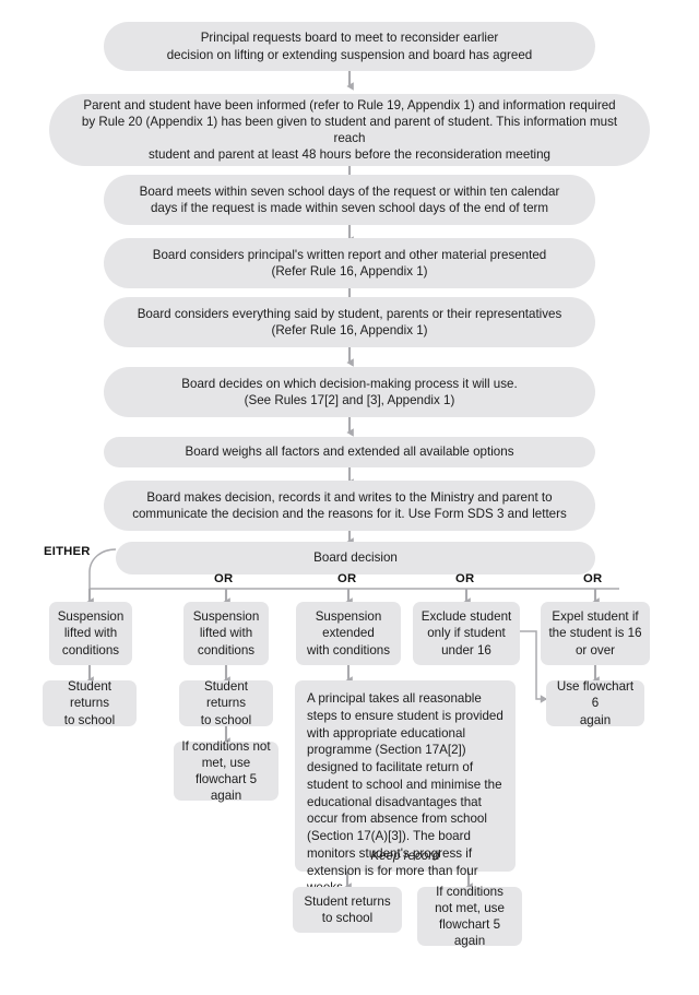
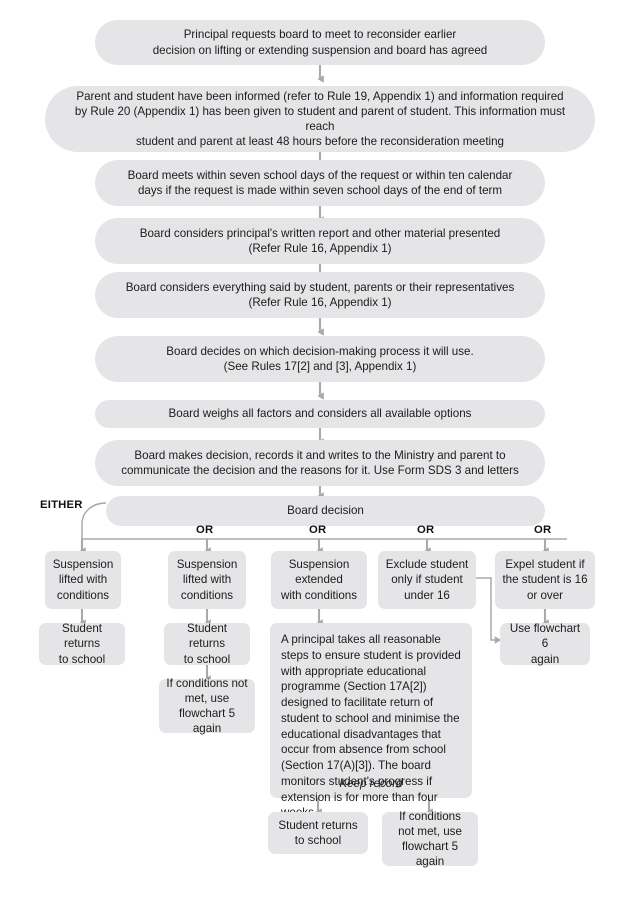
  Principal requests board to meet to reconsider earlier
  decision on lifting or extending suspension and board has agreed
  Parent and student have been informed (refer to Rule 19, Appendix 1) and information required
  by Rule 20 (Appendix 1) has been given to student and parent of student. This information must reach
  student and parent at least 48 hours before the reconsideration meeting
  Board meets within seven school days of the request or within ten calendar
  days if the request is made within seven school days of the end of term
  Board considers principal's written report and other material presented
  (Refer Rule 16, Appendix 1)
  Board considers everything said by student, parents or their representatives
  (Refer Rule 16, Appendix 1)
  Board decides on which decision-making process it will use.
  (See Rules 17[2] and [3], Appendix 1)
- Board weighs all factors and extended all available options
+ Board weighs all factors and considers all available options
  Board makes decision, records it and writes to the Ministry and parent to
  communicate the decision and the reasons for it. Use Form SDS 3 and letters
  Board decision
  EITHER
  OR
  OR
  OR
  OR
  Suspension
  lifted with
  conditions
  Suspension
  lifted with
  conditions
  Suspension
  extended
  with conditions
  Exclude student
  only if student
  under 16
  Expel student if
  the student is 16
  or over
  Student returns
  to school
  Student returns
  to school
  If conditions not
  met, use
  flowchart 5 again
  A principal takes all reasonable steps to ensure student is provided with appropriate educational programme (Section 17A[2]) designed to facilitate return of student to school and minimise the educational disadvantages that occur from absence from school (Section 17(A)[3]). The board monitors student's progress if extension is for more than four
  Keep record
  Use flowchart 6
  again
  Student returns
  to school
  If conditions
  not met, use
  flowchart 5 again
